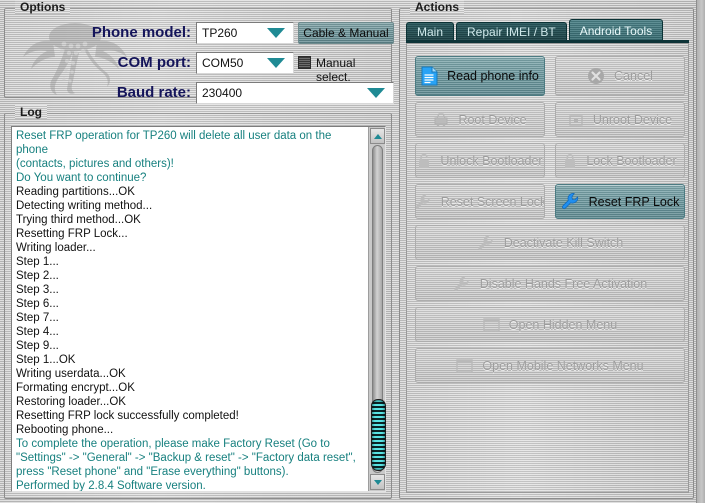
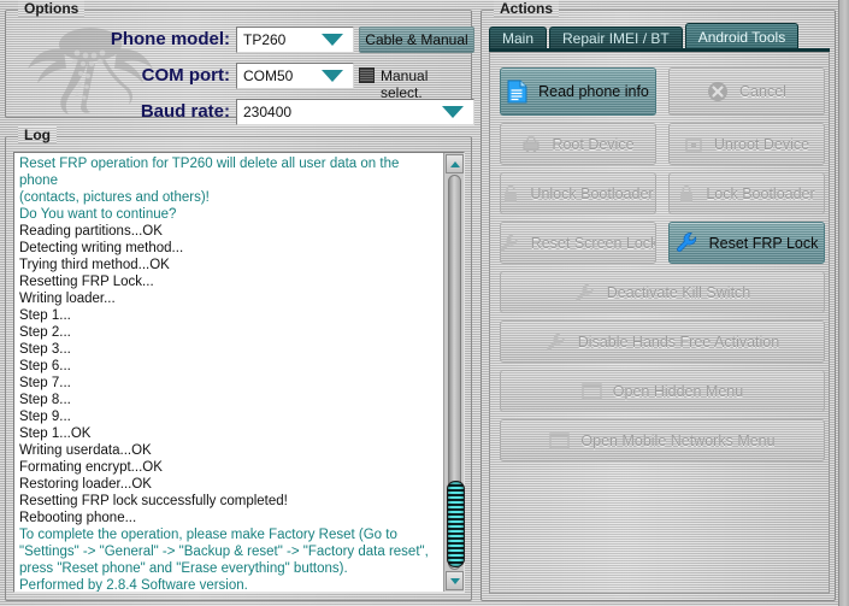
  Options
  Phone model:
  TP260
  Cable & Manual
  COM port:
  COM50
  Manual select.
  Baud rate:
  230400
  Log
  Reset FRP operation for TP260 will delete all user data on the phone
  (contacts, pictures and others)!
  Do You want to continue?
  Reading partitions...OK
  Detecting writing method...
  Trying third method...OK
  Resetting FRP Lock...
  Writing loader...
  Step 1...
  Step 2...
  Step 3...
  Step 6...
  Step 7...
- Step 4...
+ Step 8...
  Step 9...
  Step 1...OK
  Writing userdata...OK
  Formating encrypt...OK
  Restoring loader...OK
  Resetting FRP lock successfully completed!
  Rebooting phone...
  To complete the operation, please make Factory Reset (Go to "Settings" -> "General" -> "Backup & reset" -> "Factory data reset", press "Reset phone" and "Erase everything" buttons).
  Performed by 2.8.4 Software version.
  Actions
  Main
  Repair IMEI / BT
  Android Tools
  Read phone info
  Cancel
  Root Device
  Unroot Device
  Unlock Bootloader
  Lock Bootloader
  Reset Screen Lock
  Reset FRP Lock
  Deactivate Kill Switch
  Disable Hands Free Activation
  Open Hidden Menu
  Open Mobile Networks Menu
